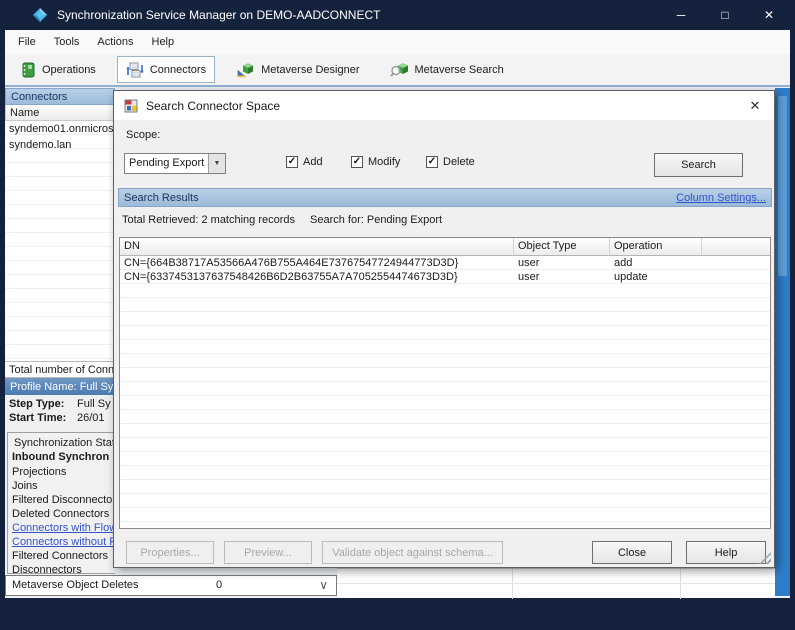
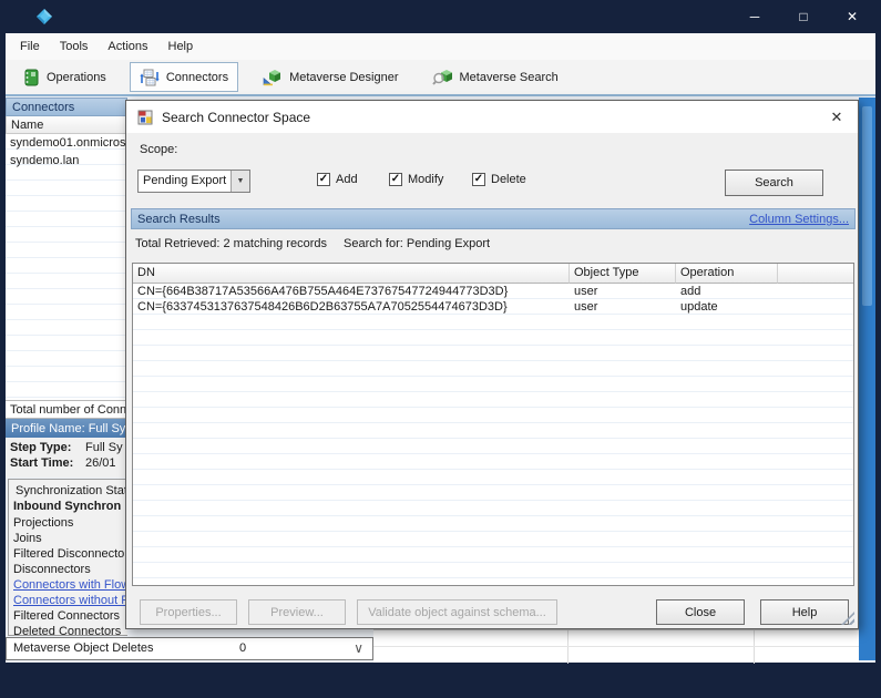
- Synchronization Service Manager on DEMO-AADCONNECT
  ─
  □
  ✕
  File
  Tools
  Actions
  Help
  Operations
  Connectors
  Metaverse Designer
  Metaverse Search
  Connectors
  Name
  syndemo01.onmicros
  syndemo.lan
  Total number of Conn
  Profile Name: Full Sy
  Step Type:
  Full Sy
  Start Time:
  26/01
  Synchronization Sta
  Inbound Synchron
  Projections
  Joins
  Filtered Disconnecto
- Deleted Connectors
+ Disconnectors
  Connectors with Flo
  Connectors without
  Filtered Connectors
- Disconnectors
+ Deleted Connectors
  Metaverse Object Deletes
  0
  ∨
  Search Connector Space
  ✕
  Scope:
  Pending Export
  ✓
  Add
  ✓
  Modify
  ✓
  Delete
  Search
  Search Results
  Column Settings...
  Total Retrieved: 2 matching records
  Search for: Pending Export
  DN
  Object Type
  Operation
  CN={664B38717A53566A476B755A464E73767547724944773D3D}
  user
  add
  CN={6337453137637548426B6D2B63755A7A7052554474673D3D}
  user
  update
  Properties...
  Preview...
  Validate object against schema...
  Close
  Help
